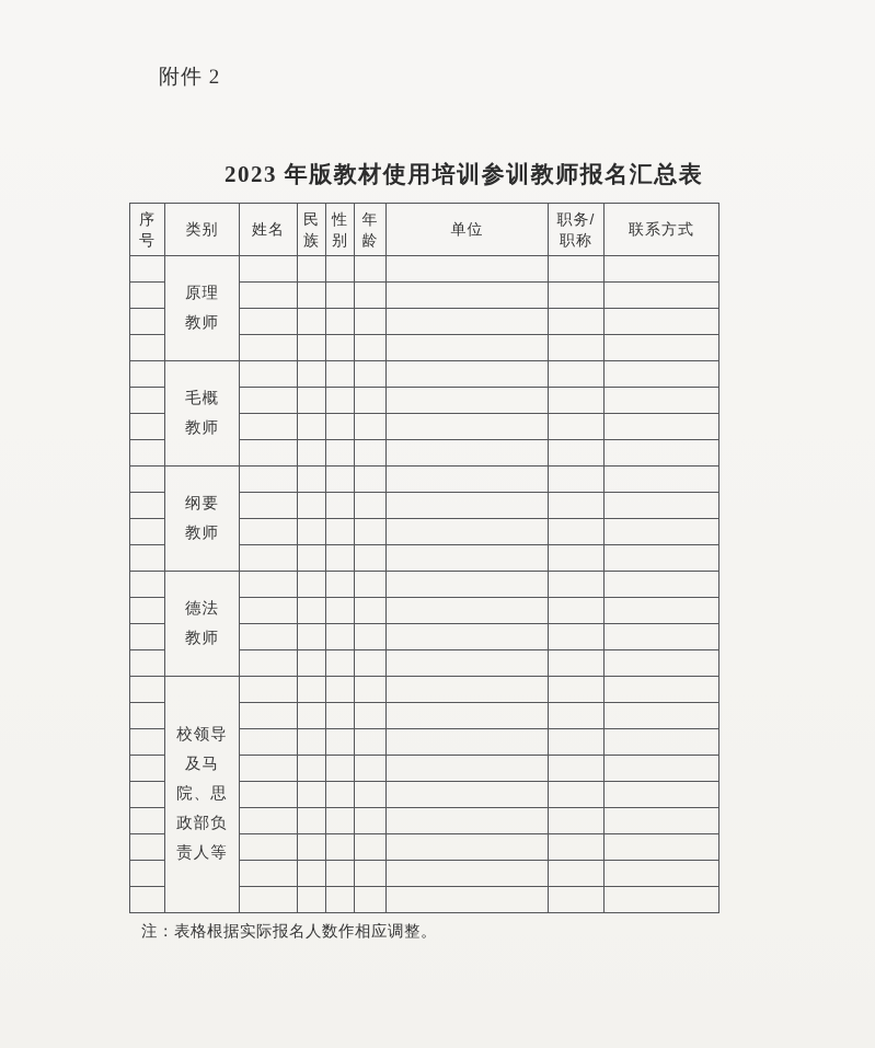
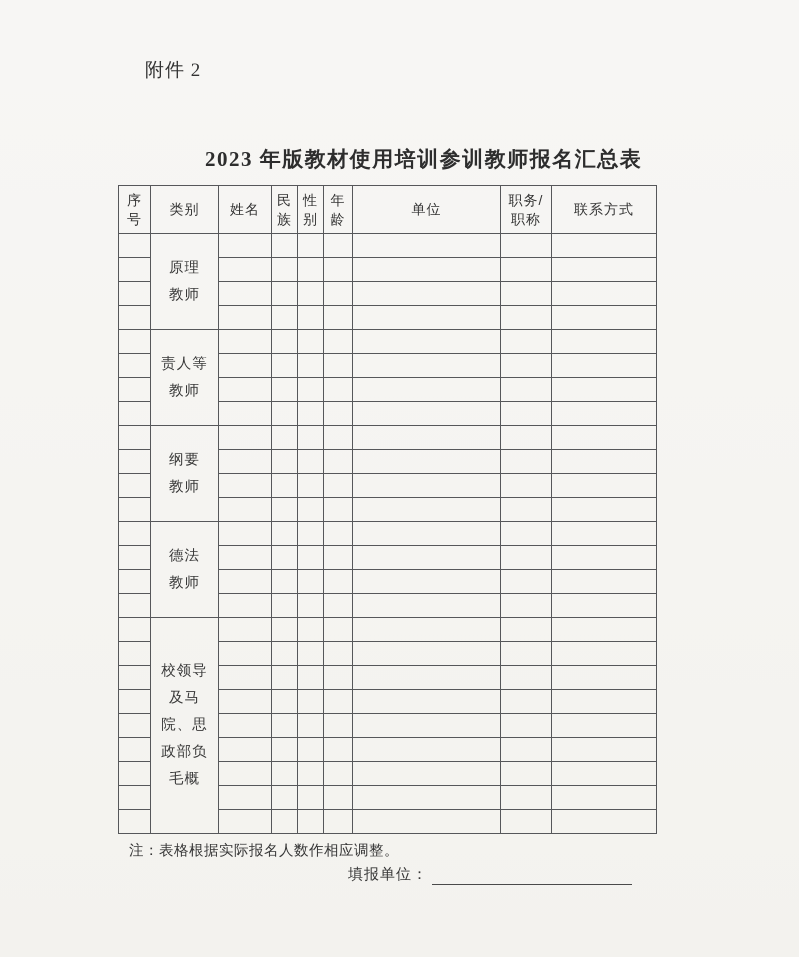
  附件 2
  2023 年版教材使用培训参训教师报名汇总表
  序号	类别	姓名	民族	性别	年龄	单位	职务/职称	联系方式
  	原理教师
- 	毛概教师
+ 	责人等教师
  	纲要教师
  	德法教师
- 	校领导及马院、思政部负责人等
+ 	校领导及马院、思政部负毛概
  注：表格根据实际报名人数作相应调整。
+ 填报单位：
